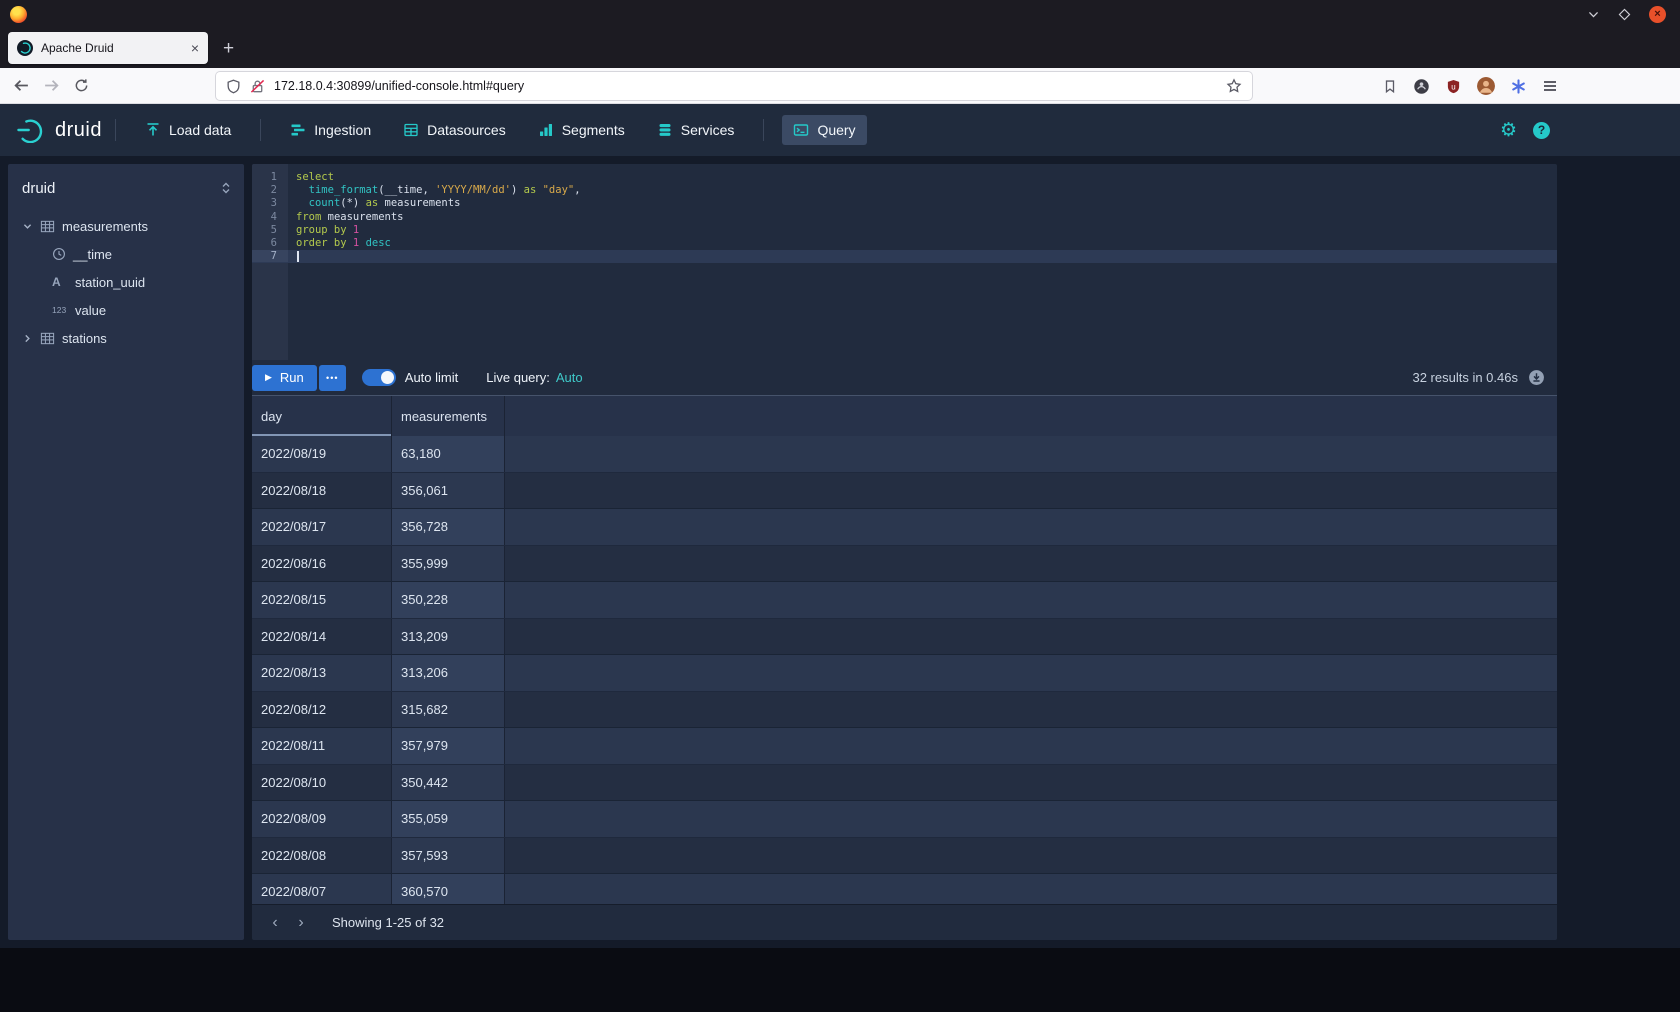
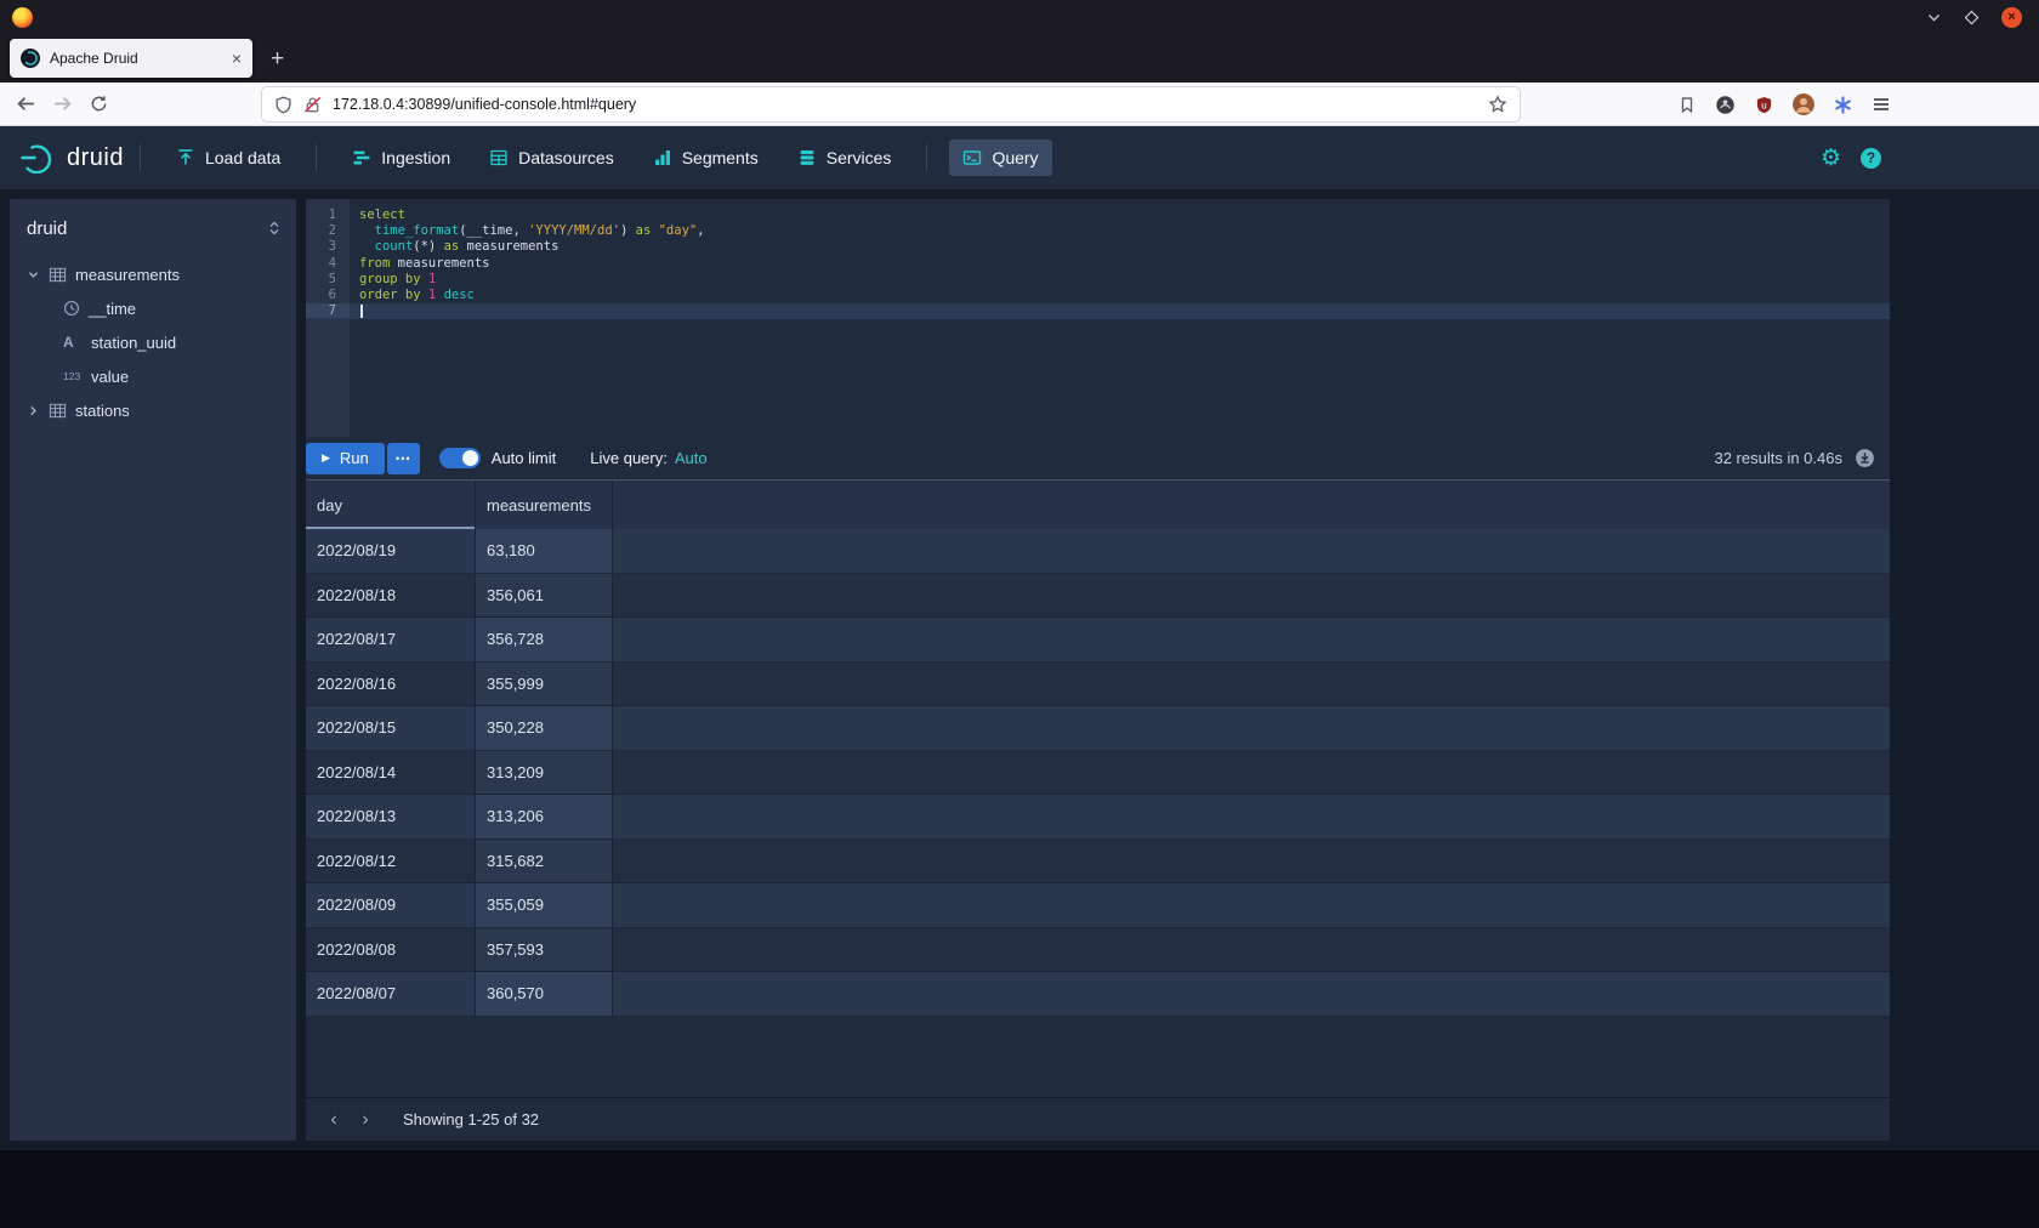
  ×
  Apache Druid
  ×
  +
  172.18.0.4:30899/unified-console.html#query
  u
  druid
  Load data
  Ingestion
  Datasources
  Segments
  Services
  Query
  ⚙
  ?
  druid
  measurements
  __time
  A
  station_uuid
  123
  value
  stations
  1
  select
  2
  time_format
  (__time,
  'YYYY/MM/dd'
  )
  as
  "day"
  ,
  3
  count
  (*)
  as
  measurements
  4
  from
  measurements
  5
  group by
  1
  6
  order by
  1
  desc
  7
  ▶
  Run
  •••
  Auto limit
  Live query:
  Auto
  32 results in 0.46s
  day
  measurements
  2022/08/19
  63,180
  2022/08/18
  356,061
  2022/08/17
  356,728
  2022/08/16
  355,999
  2022/08/15
  350,228
  2022/08/14
  313,209
  2022/08/13
  313,206
  2022/08/12
  315,682
- 2022/08/11
- 357,979
- 2022/08/10
- 350,442
  2022/08/09
  355,059
  2022/08/08
  357,593
  2022/08/07
  360,570
  ‹
  ›
  Showing 1-25 of 32
